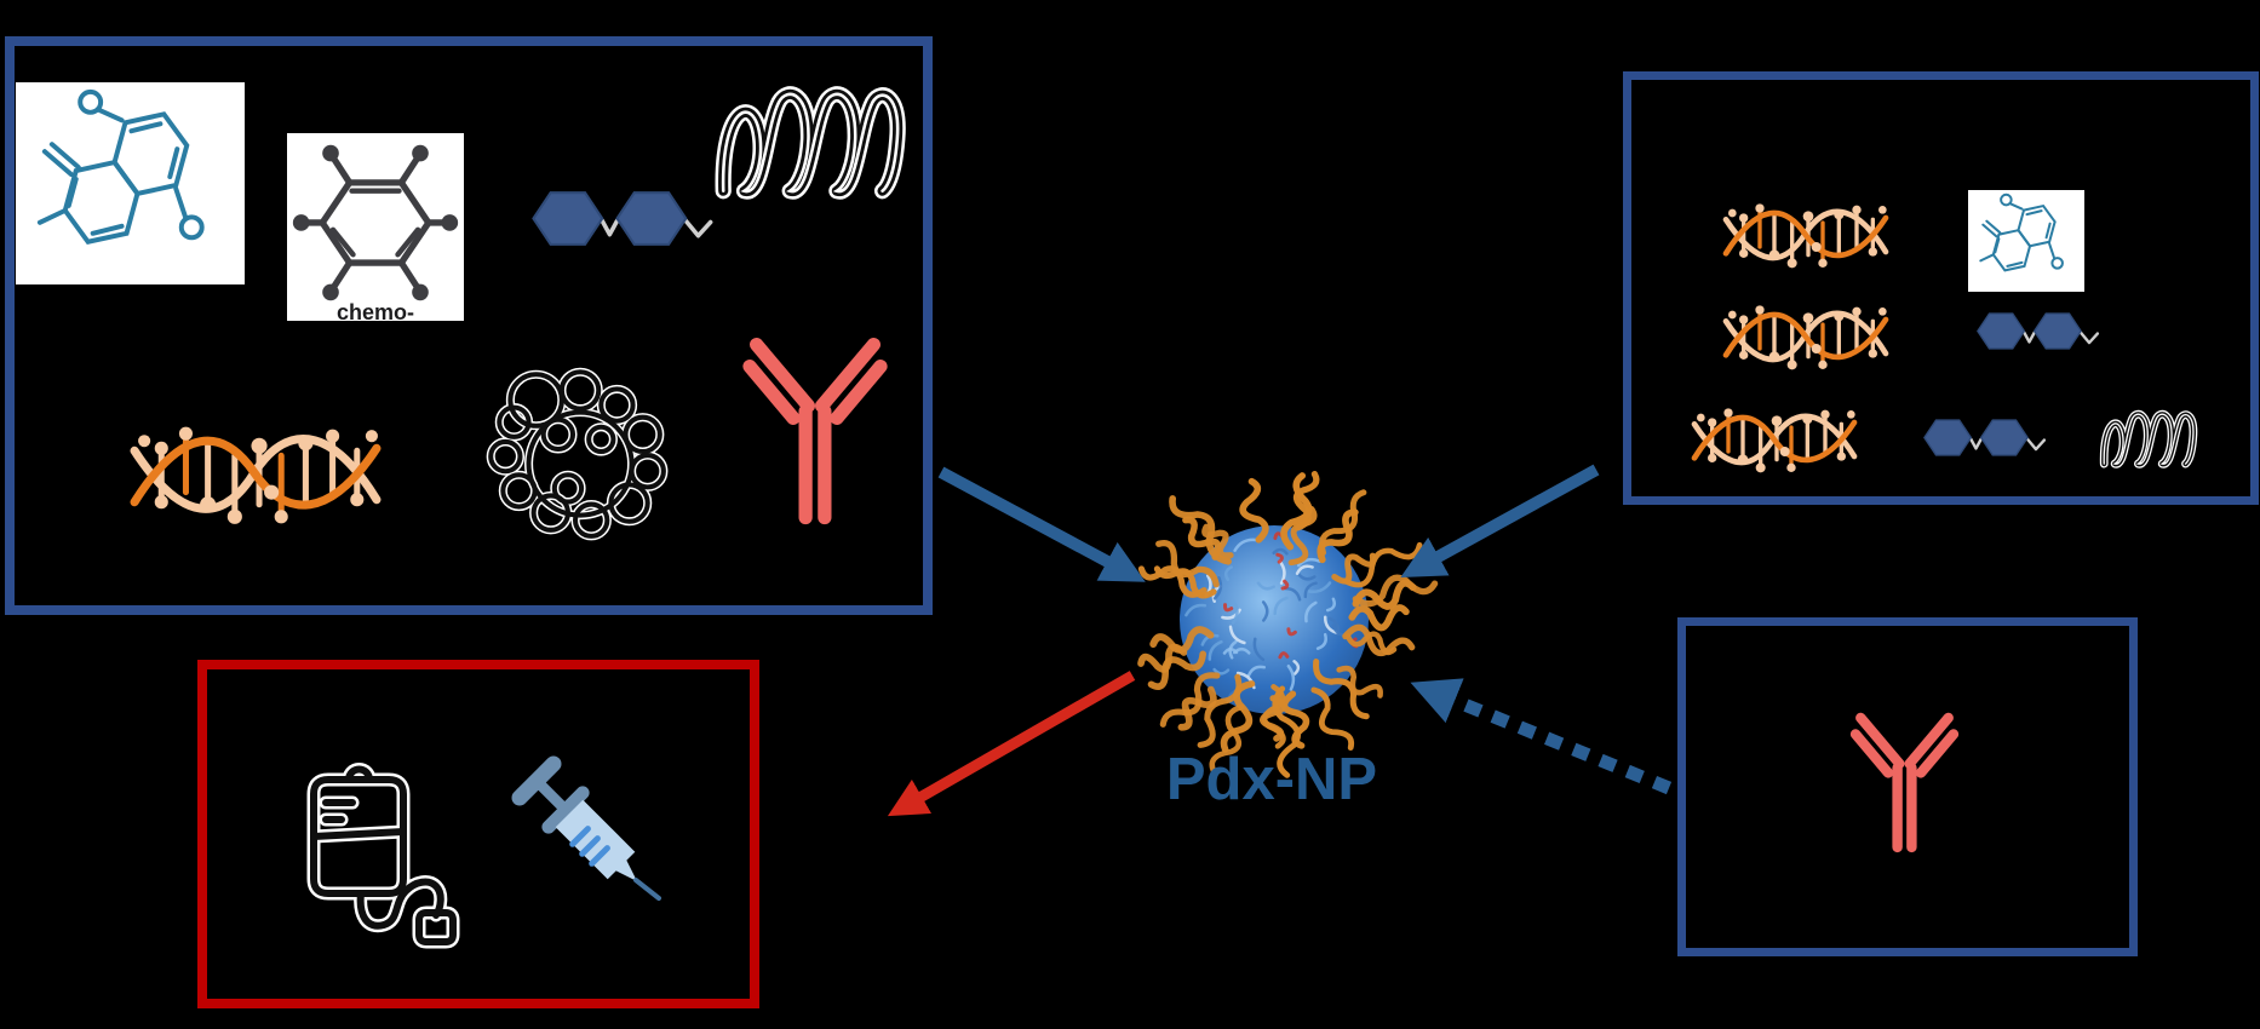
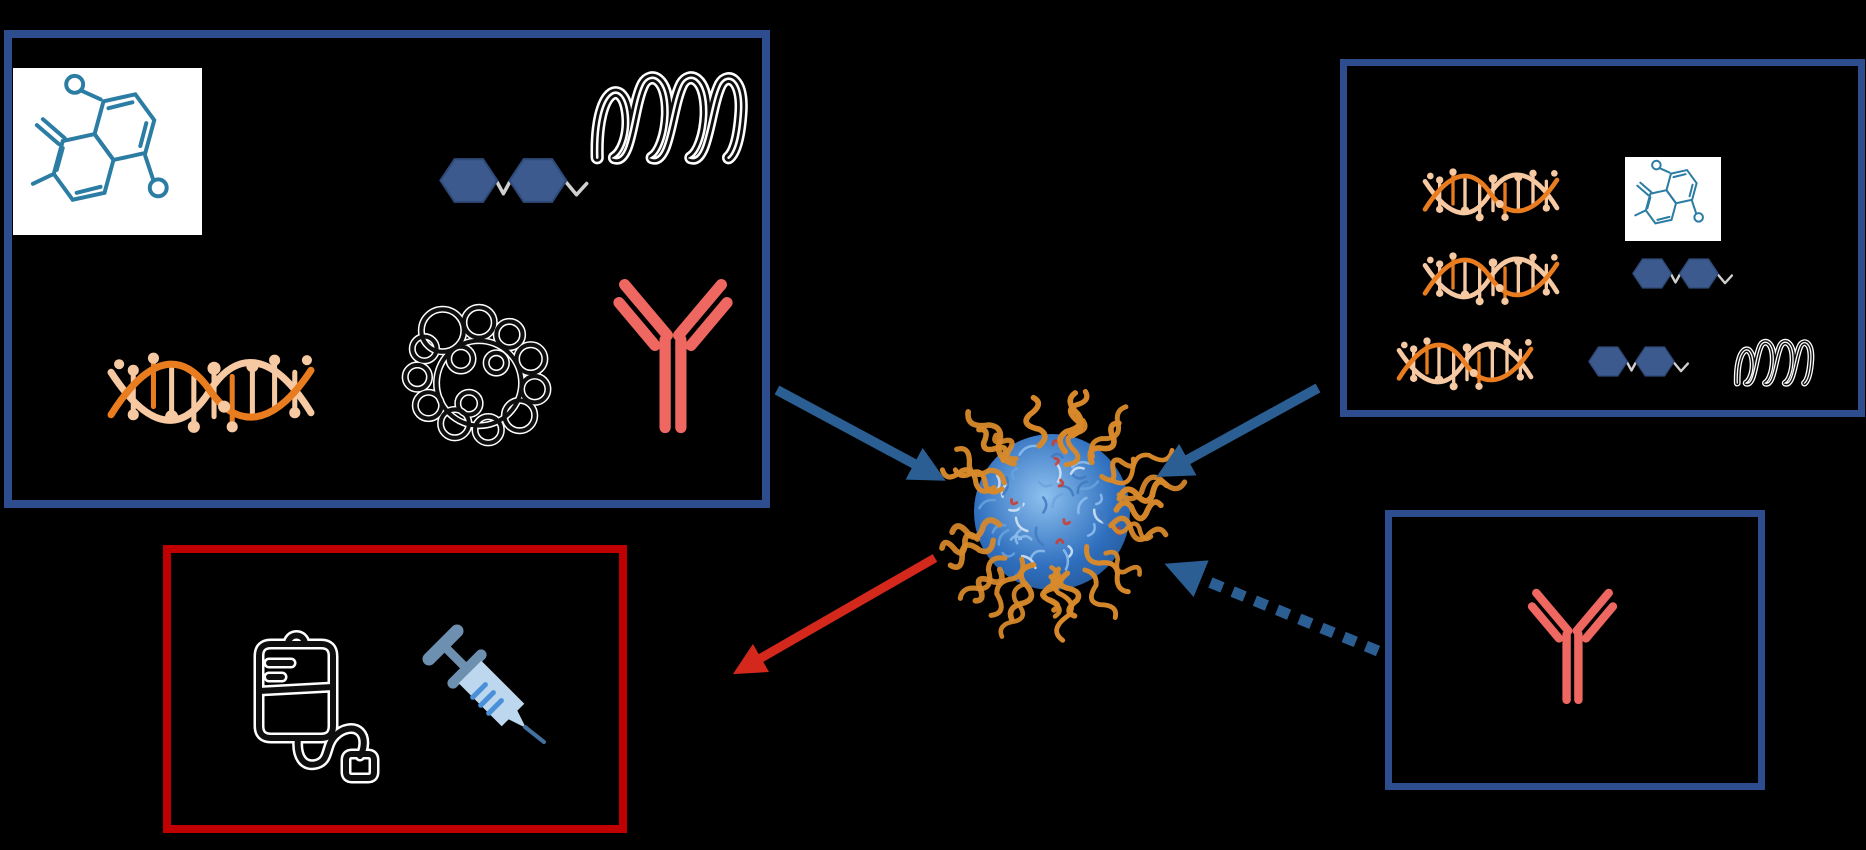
- chemo-
- Pdx-NP
